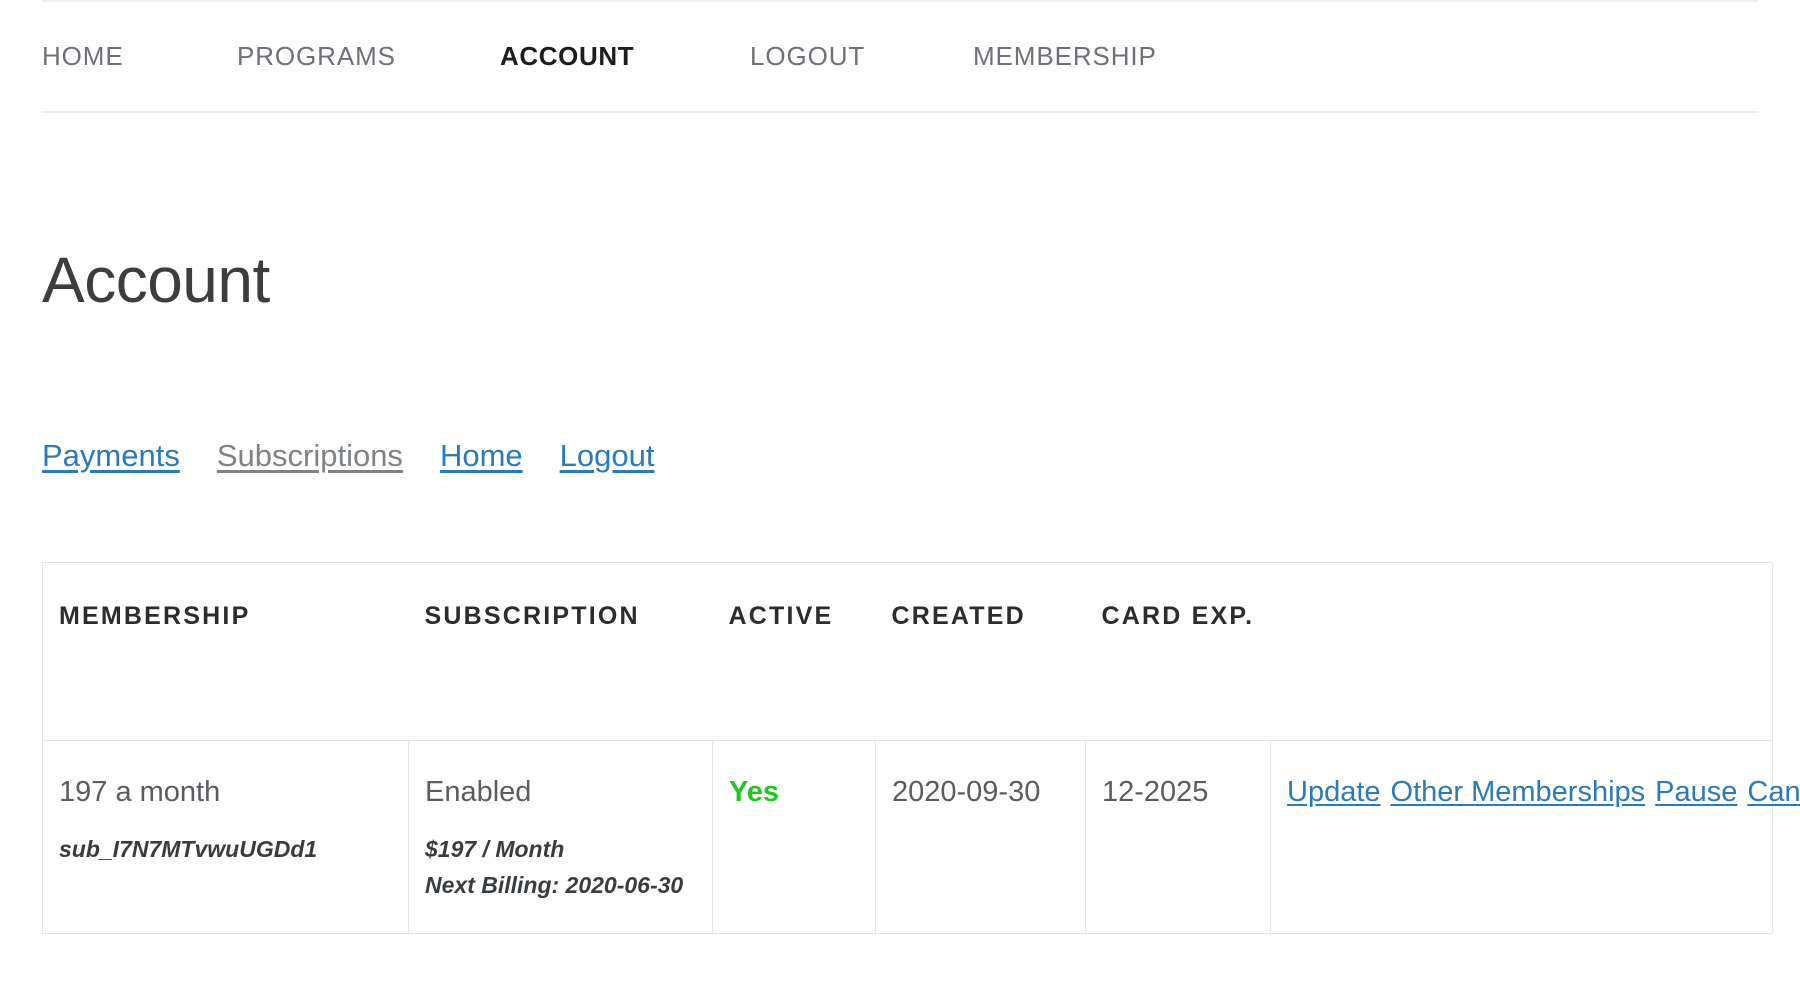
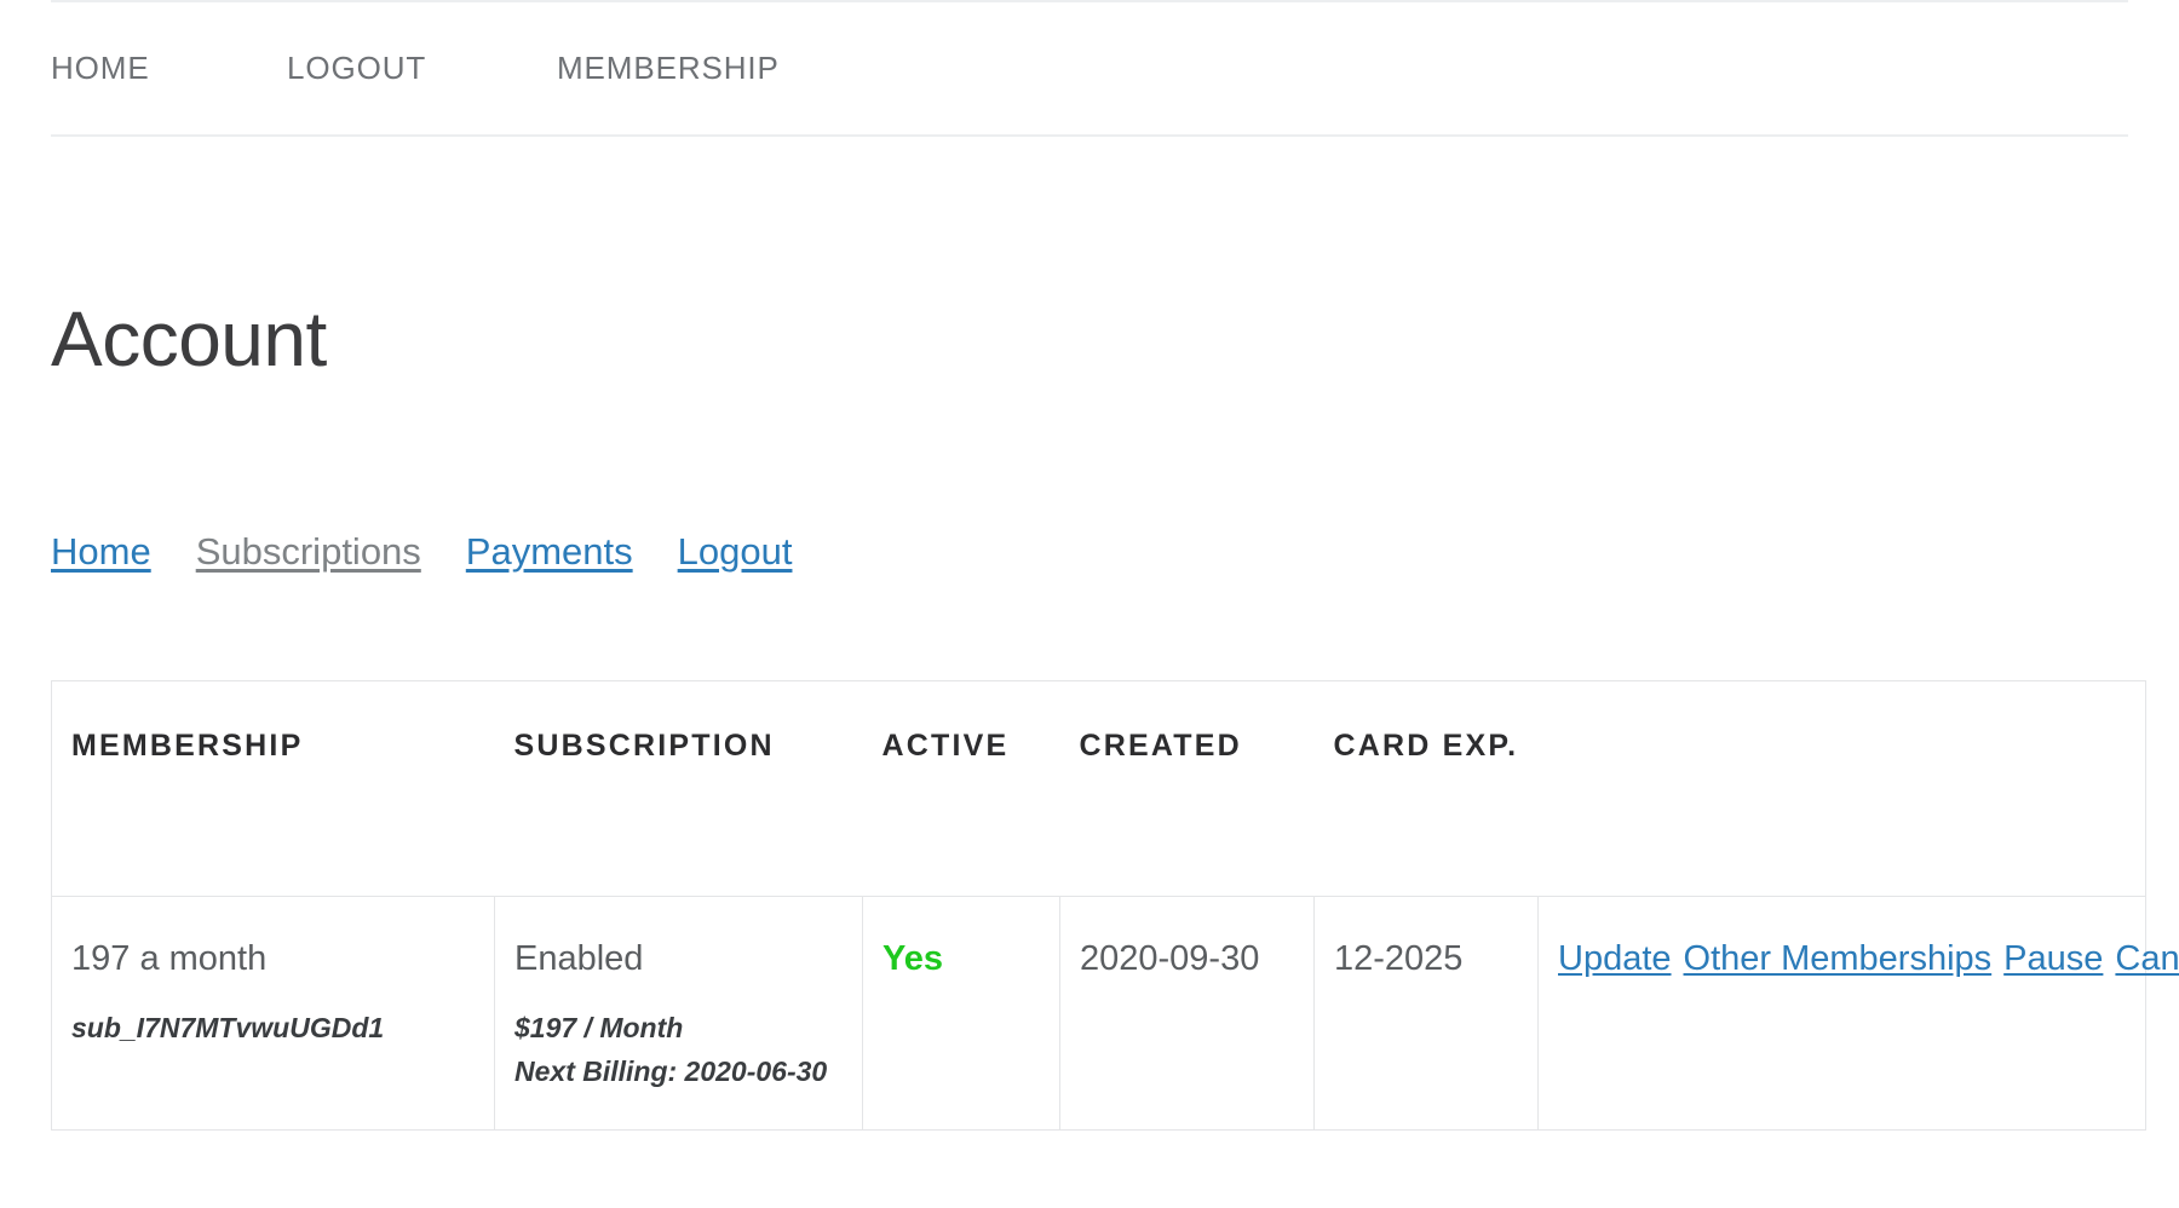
  HOME
- PROGRAMS
- ACCOUNT
  LOGOUT
  MEMBERSHIP
  Account
- Payments
+ Home
  Subscriptions
- Home
+ Payments
  Logout
  MEMBERSHIP	SUBSCRIPTION	ACTIVE	CREATED	CARD EXP.
  197 a month sub_I7N7MTvwuUGDd1	Enabled $197 / Month Next Billing: 2020-06-30	Yes	2020-09-30	12-2025	Update Other Memberships Pause Can
